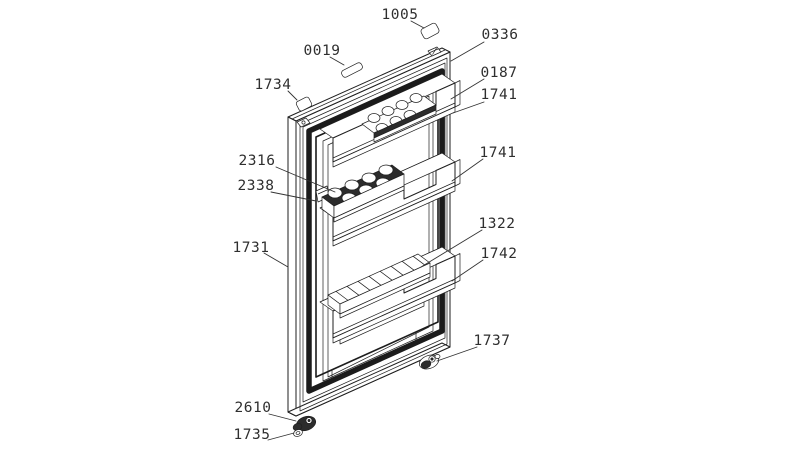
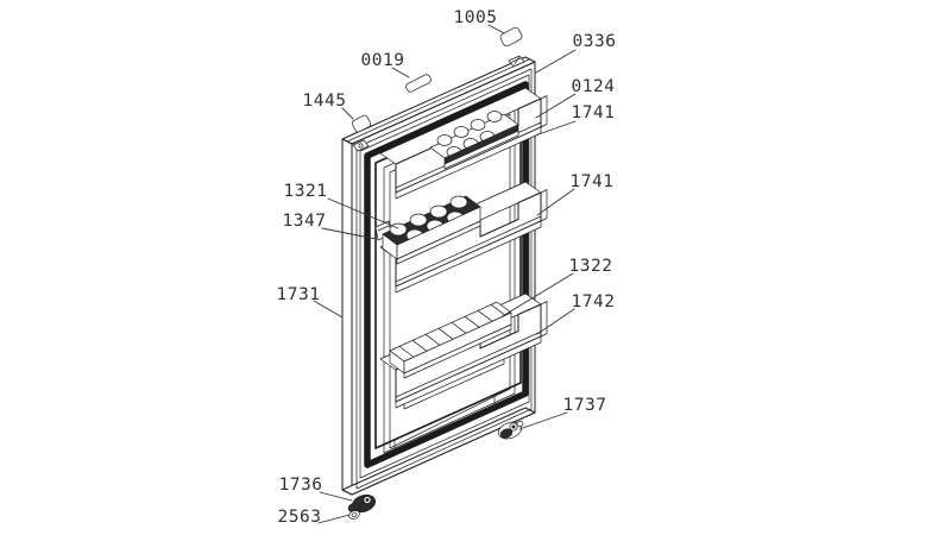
  1005
  0019
  0336
- 1734
+ 1445
- 0187
+ 0124
  1741
- 2316
+ 1321
- 2338
+ 1347
  1741
  1322
  1742
  1731
  1737
- 2610
+ 1736
- 1735
+ 2563
